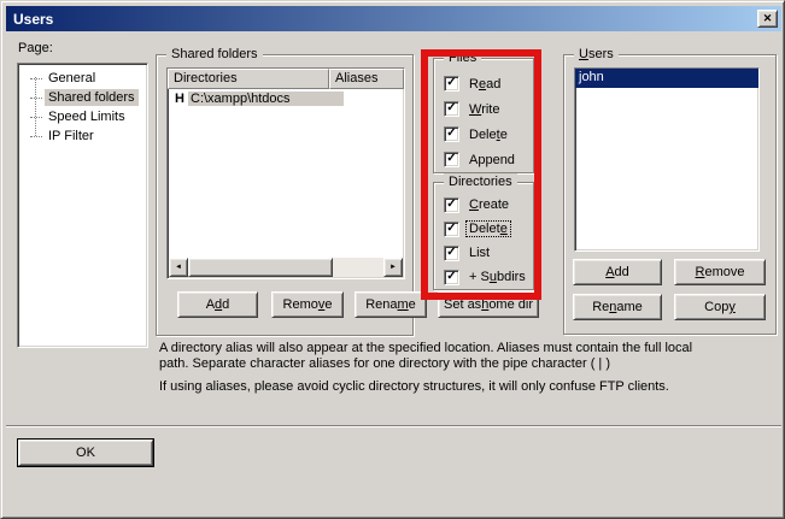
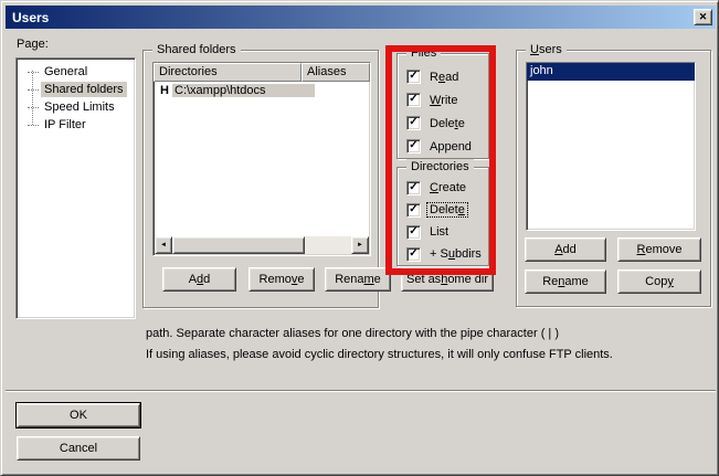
  Users
  ✕
  Page:
  General
  Shared folders
  Speed Limits
  IP Filter
  Shared folders
  Directories
  Aliases
  H
  C:\xampp\htdocs
  A
  d
  d
  Remo
  v
  e
  Rena
  m
  e
  Set as
  h
  ome dir
  Files
  ✓
  Read
  ✓
  Write
  ✓
  Delete
  ✓
  Append
  Directories
  ✓
  Create
  ✓
  Delete
  ✓
  List
  ✓
  + Subdirs
  Users
  john
  A
  dd
  R
  emove
  Re
  n
  ame
  Cop
  y
- A directory alias will also appear at the specified location. Aliases must contain the full local
  path. Separate character aliases for one directory with the pipe character ( | )
  If using aliases, please avoid cyclic directory structures, it will only confuse FTP clients.
  OK
+ Cancel
